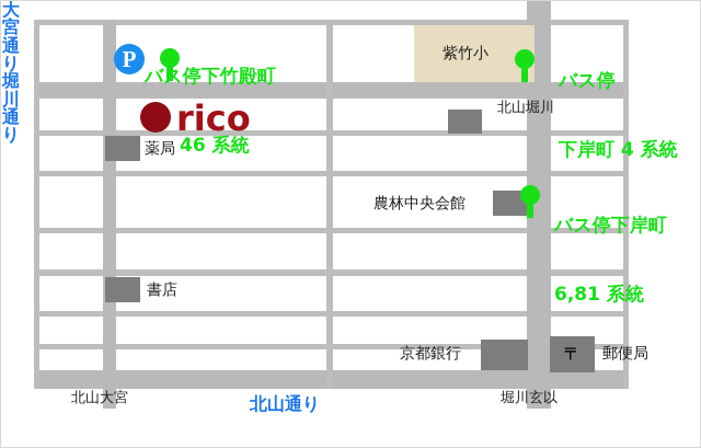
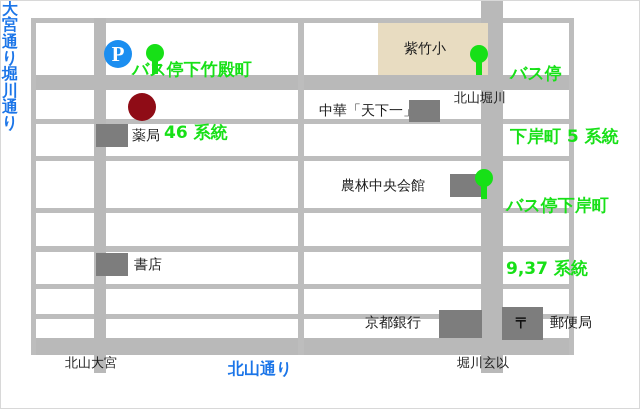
  紫竹小
  〒
  薬局
+ 中華「天下一」
  農林中央会館
  書店
  京都銀行
  郵便局
  北山通り
  大宮通り
  堀川通り
  北山堀川
  北山大宮
  堀川玄以
  バス停下竹殿町
  46 系統
  バス停
- 下岸町 4 系統
+ 下岸町 5 系統
  バス停下岸町
- 6,81 系統
+ 9,37 系統
  P
- rico
